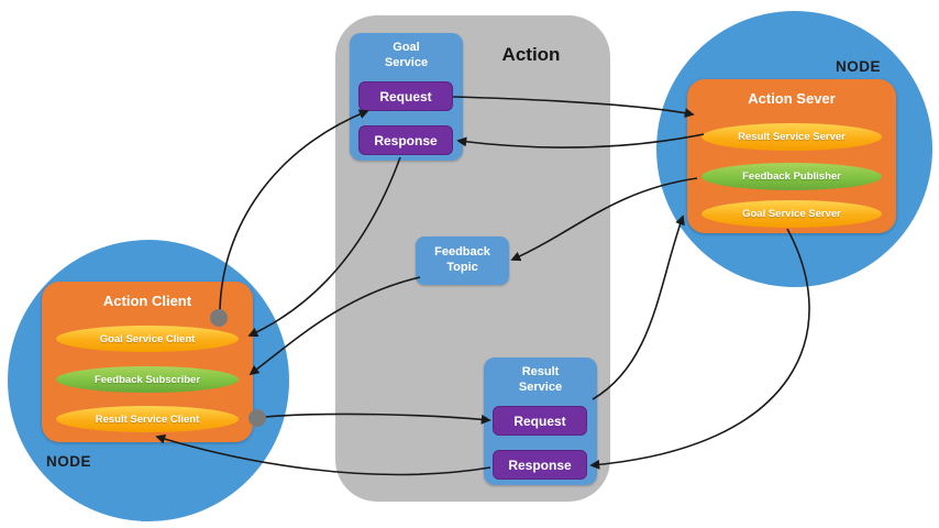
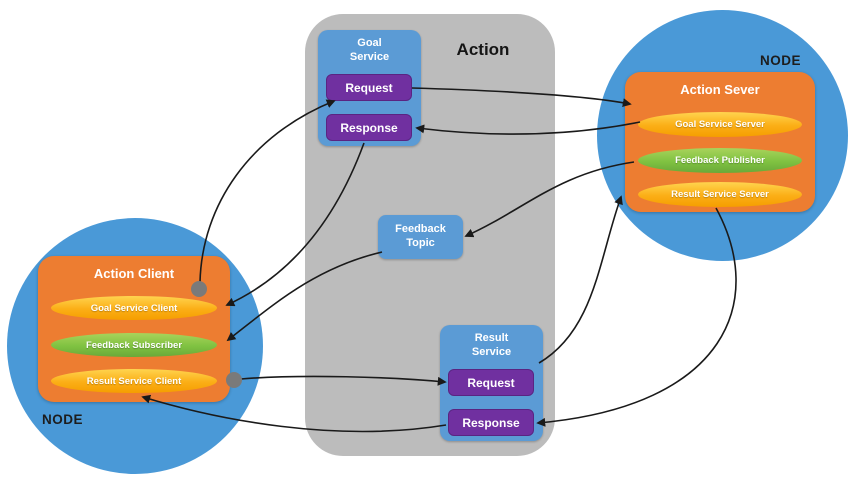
  Action
  Goal Service
  Request
  Response
  Feedback Topic
  Result Service
  Request
  Response
  Action Sever
- Result Service Server
+ Goal Service Server
  Feedback Publisher
- Goal Service Server
+ Result Service Server
  NODE
  Action Client
  Goal Service Client
  Feedback Subscriber
  Result Service Client
  NODE
